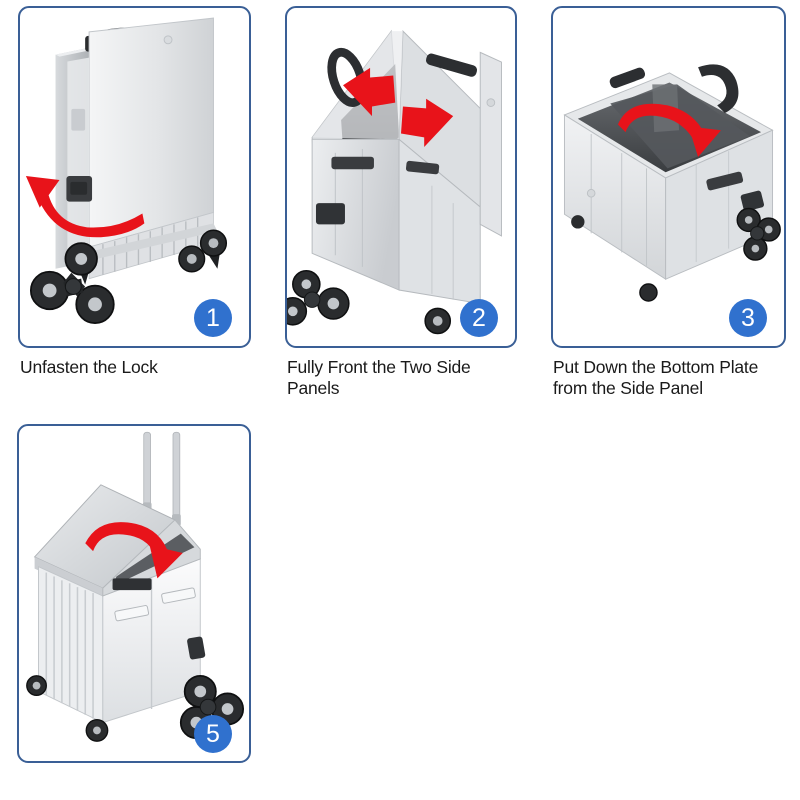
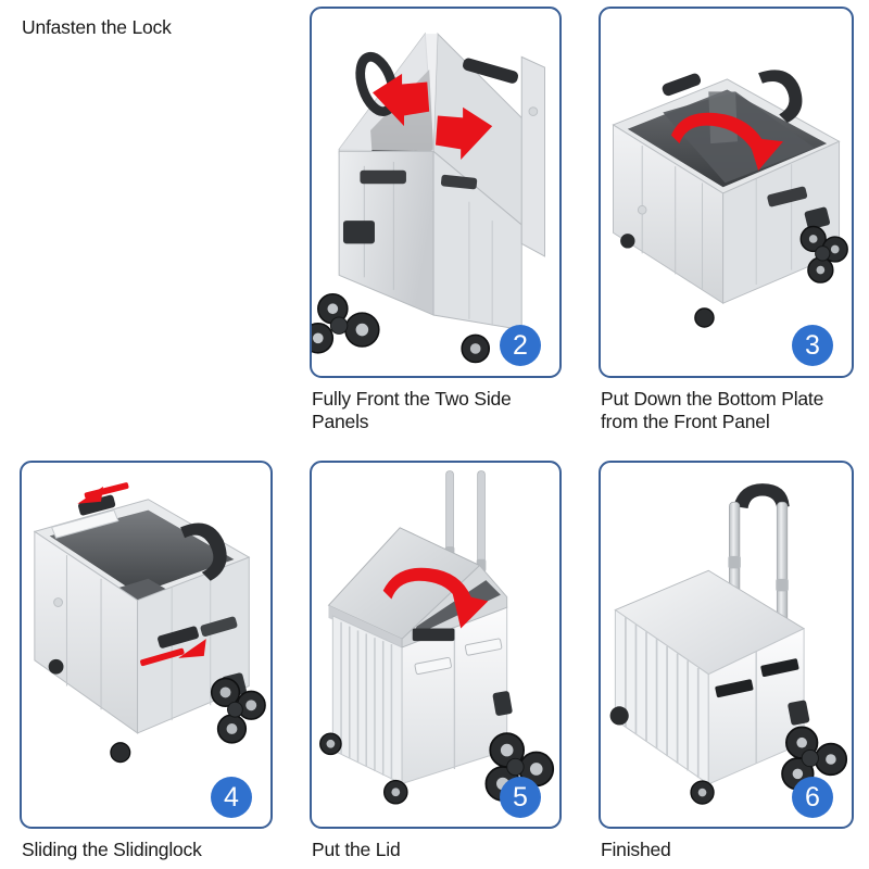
- 1
  Unfasten the Lock
  2
  Fully Front the Two Side Panels
  3
- Put Down the Bottom Plate from the Side Panel
+ Put Down the Bottom Plate from the Front Panel
+ 4
+ Sliding the Slidinglock
  5
+ Put the Lid
+ 6
+ Finished
